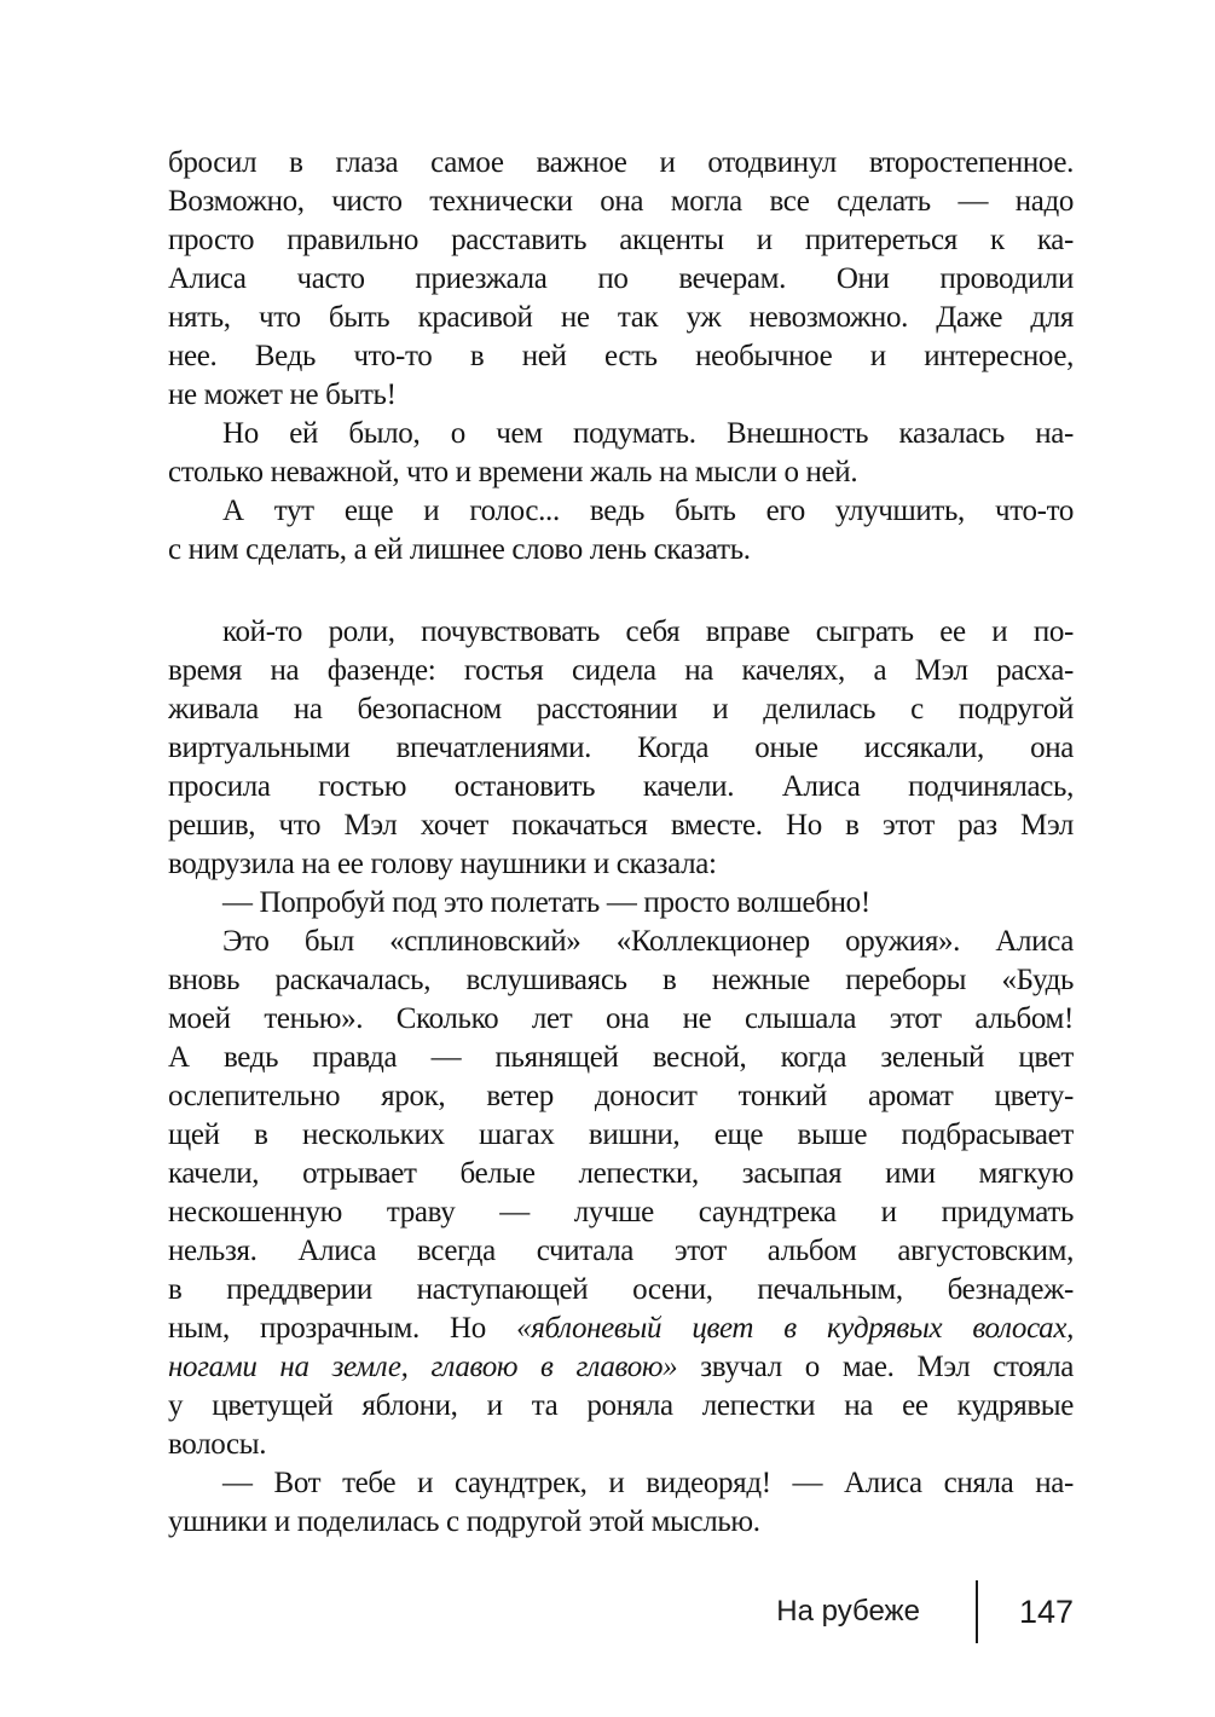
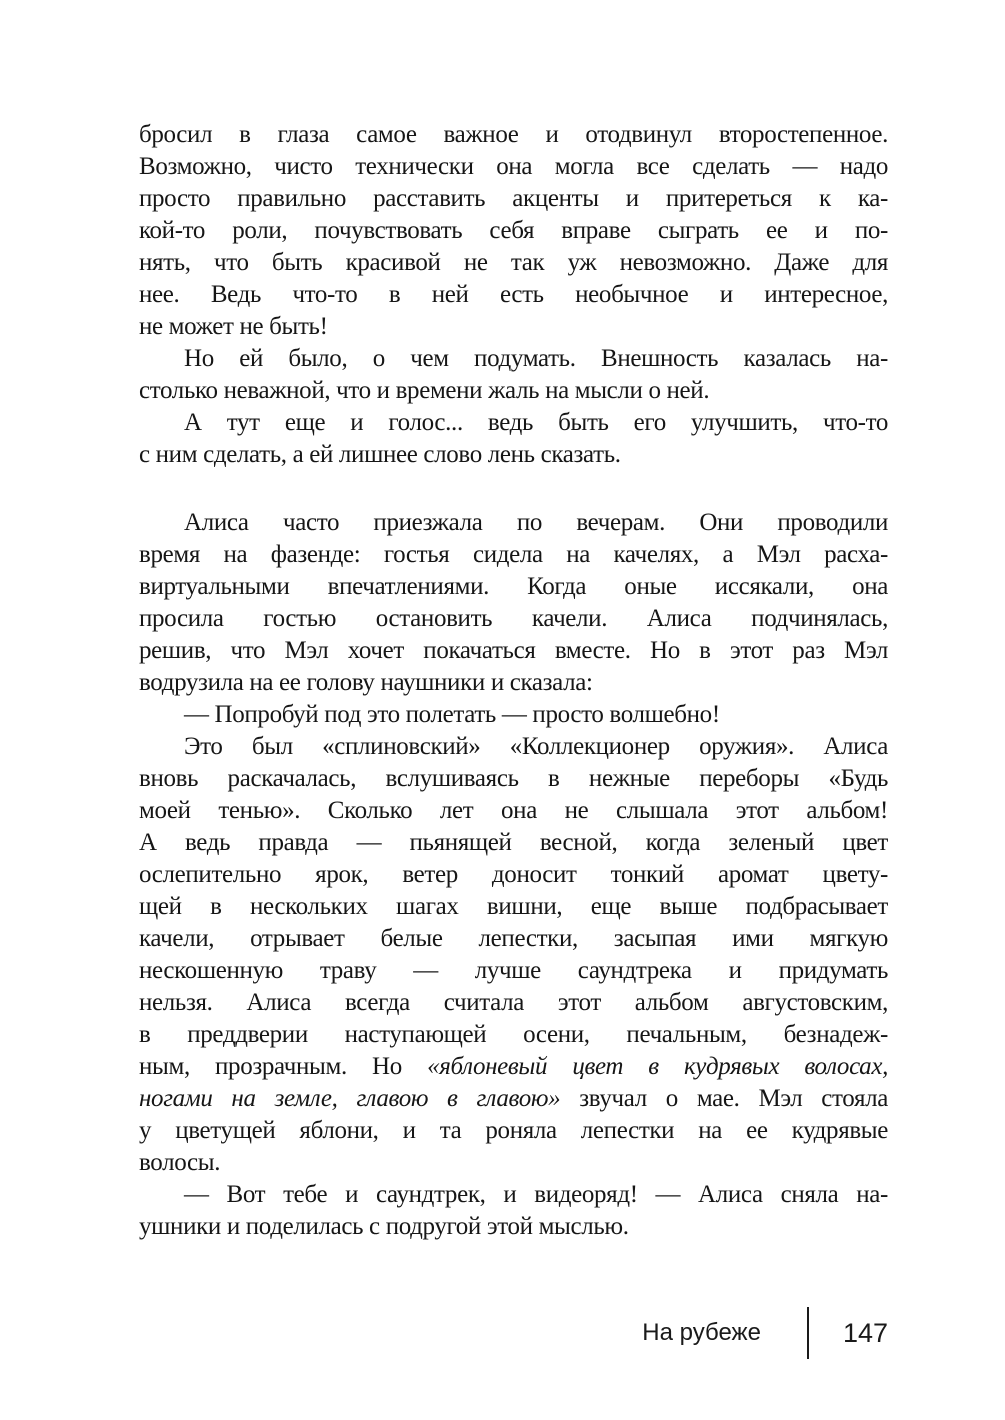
  бросил в глаза самое важное и отодвинул второстепенное.
  Возможно, чисто технически она могла все сделать — надо
  просто правильно расставить акценты и притереться к ка-
- Алиса часто приезжала по вечерам. Они проводили
+ кой-то роли, почувствовать себя вправе сыграть ее и по-
  нять, что быть красивой не так уж невозможно. Даже для
  нее. Ведь что-то в ней есть необычное и интересное,
  не может не быть!
  Но ей было, о чем подумать. Внешность казалась на-
  столько неважной, что и времени жаль на мысли о ней.
  А тут еще и голос... ведь быть его улучшить, что-то
  с ним сделать, а ей лишнее слово лень сказать.
- кой-то роли, почувствовать себя вправе сыграть ее и по-
+ Алиса часто приезжала по вечерам. Они проводили
  время на фазенде: гостья сидела на качелях, а Мэл расха-
- живала на безопасном расстоянии и делилась с подругой
  виртуальными впечатлениями. Когда оные иссякали, она
  просила гостью остановить качели. Алиса подчинялась,
  решив, что Мэл хочет покачаться вместе. Но в этот раз Мэл
  водрузила на ее голову наушники и сказала:
  — Попробуй под это полетать — просто волшебно!
  Это был «сплиновский» «Коллекционер оружия». Алиса
  вновь раскачалась, вслушиваясь в нежные переборы «Будь
  моей тенью». Сколько лет она не слышала этот альбом!
  А ведь правда — пьянящей весной, когда зеленый цвет
  ослепительно ярок, ветер доносит тонкий аромат цвету-
  щей в нескольких шагах вишни, еще выше подбрасывает
  качели, отрывает белые лепестки, засыпая ими мягкую
  нескошенную траву — лучше саундтрека и придумать
  нельзя. Алиса всегда считала этот альбом августовским,
  в преддверии наступающей осени, печальным, безнадеж-
  ным, прозрачным. Но «яблоневый цвет в кудрявых волосах,
  ногами на земле, главою в главою» звучал о мае. Мэл стояла
  у цветущей яблони, и та роняла лепестки на ее кудрявые
  волосы.
  — Вот тебе и саундтрек, и видеоряд! — Алиса сняла на-
  ушники и поделилась с подругой этой мыслью.
  На рубеже
  147
